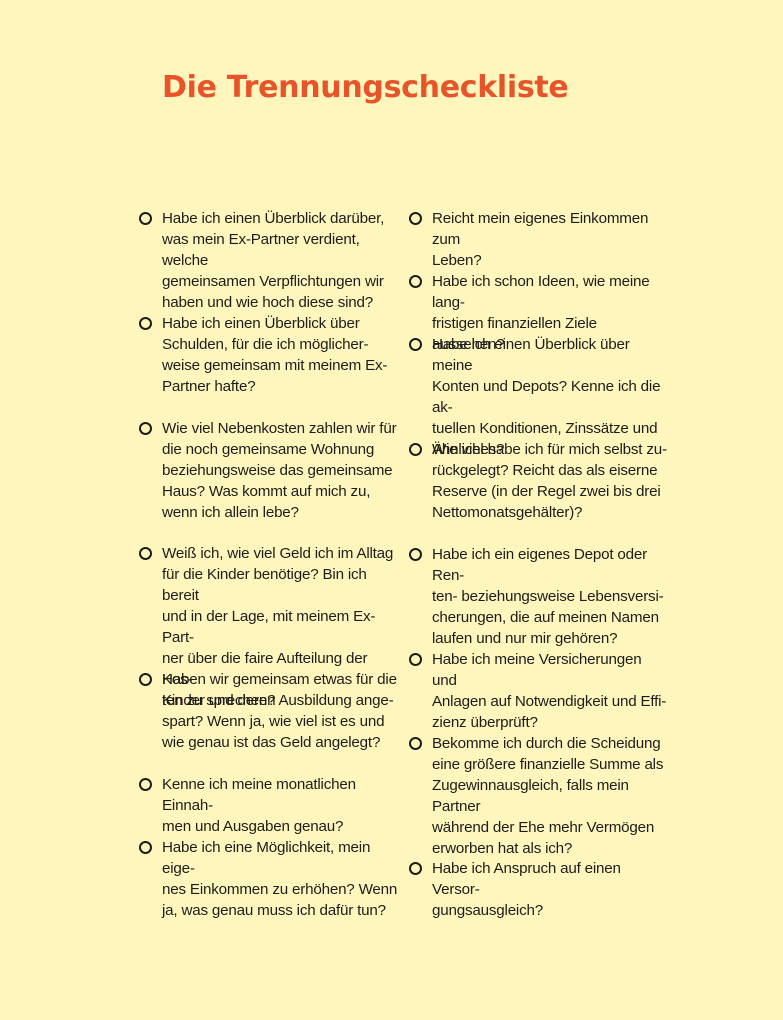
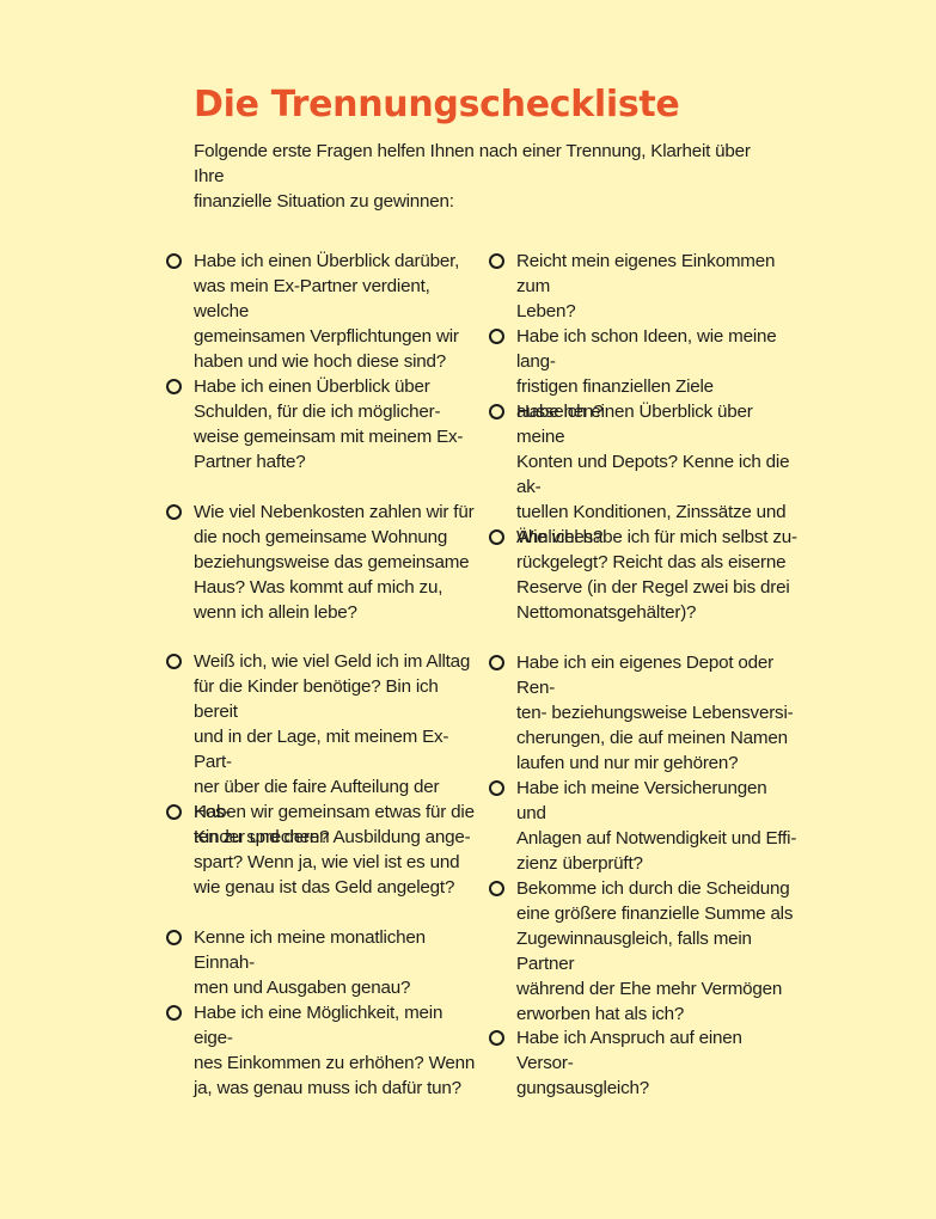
  Die Trennungscheckliste
+ Folgende erste Fragen helfen Ihnen nach einer Trennung, Klarheit über Ihre
+ finanzielle Situation zu gewinnen:
  Habe ich einen Überblick darüber,
  was mein Ex-Partner verdient, welche
  gemeinsamen Verpflichtungen wir
  haben und wie hoch diese sind?
  Habe ich einen Überblick über
  Schulden, für die ich möglicher-
  weise gemeinsam mit meinem Ex-
  Partner hafte?
  Wie viel Nebenkosten zahlen wir für
  die noch gemeinsame Wohnung
  beziehungsweise das gemeinsame
  Haus? Was kommt auf mich zu,
  wenn ich allein lebe?
  Weiß ich, wie viel Geld ich im Alltag
  für die Kinder benötige? Bin ich bereit
  und in der Lage, mit meinem Ex-Part-
  ner über die faire Aufteilung der Kos-
  ten zu sprechen?
  Haben wir gemeinsam etwas für die
  Kinder und deren Ausbildung ange-
  spart? Wenn ja, wie viel ist es und
  wie genau ist das Geld angelegt?
  Kenne ich meine monatlichen Einnah-
  men und Ausgaben genau?
  Habe ich eine Möglichkeit, mein eige-
  nes Einkommen zu erhöhen? Wenn
  ja, was genau muss ich dafür tun?
  Reicht mein eigenes Einkommen zum
  Leben?
  Habe ich schon Ideen, wie meine lang-
  fristigen finanziellen Ziele aussehen?
  Habe ich einen Überblick über meine
  Konten und Depots? Kenne ich die ak-
  tuellen Konditionen, Zinssätze und
  Ähnliches?
  Wie viel habe ich für mich selbst zu-
  rückgelegt? Reicht das als eiserne
  Reserve (in der Regel zwei bis drei
  Nettomonatsgehälter)?
  Habe ich ein eigenes Depot oder Ren-
  ten- beziehungsweise Lebensversi-
  cherungen, die auf meinen Namen
  laufen und nur mir gehören?
  Habe ich meine Versicherungen und
  Anlagen auf Notwendigkeit und Effi-
  zienz überprüft?
  Bekomme ich durch die Scheidung
  eine größere finanzielle Summe als
  Zugewinnausgleich, falls mein Partner
  während der Ehe mehr Vermögen
  erworben hat als ich?
  Habe ich Anspruch auf einen Versor-
  gungsausgleich?
